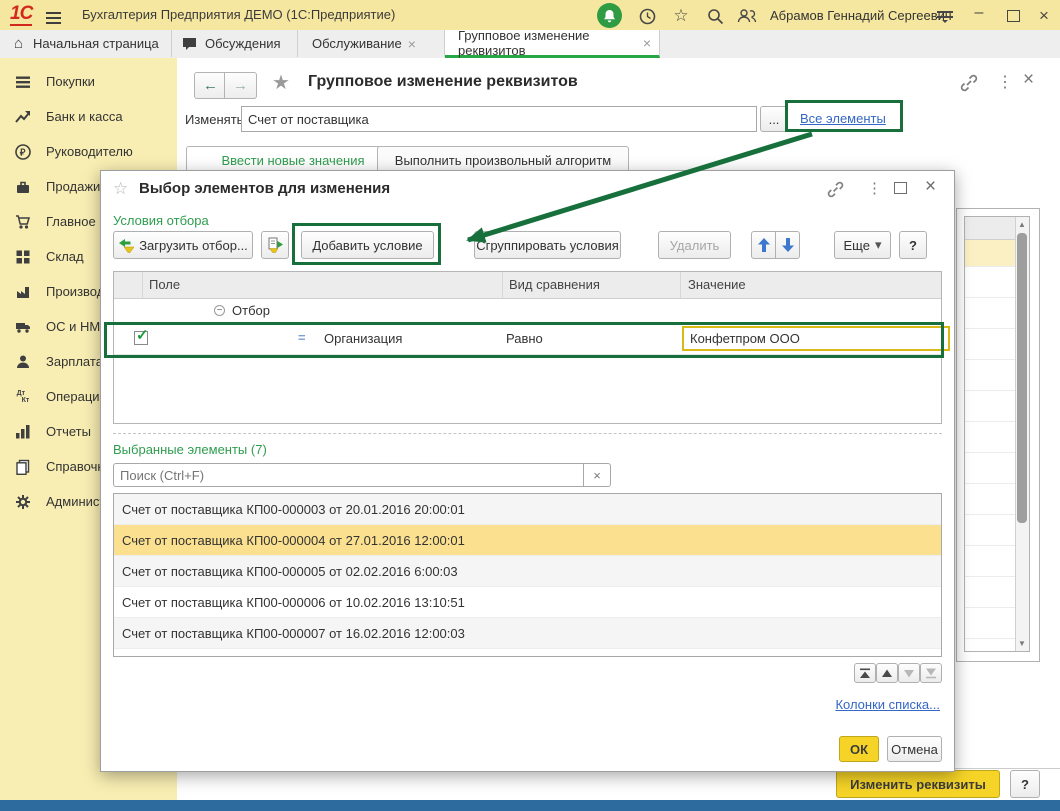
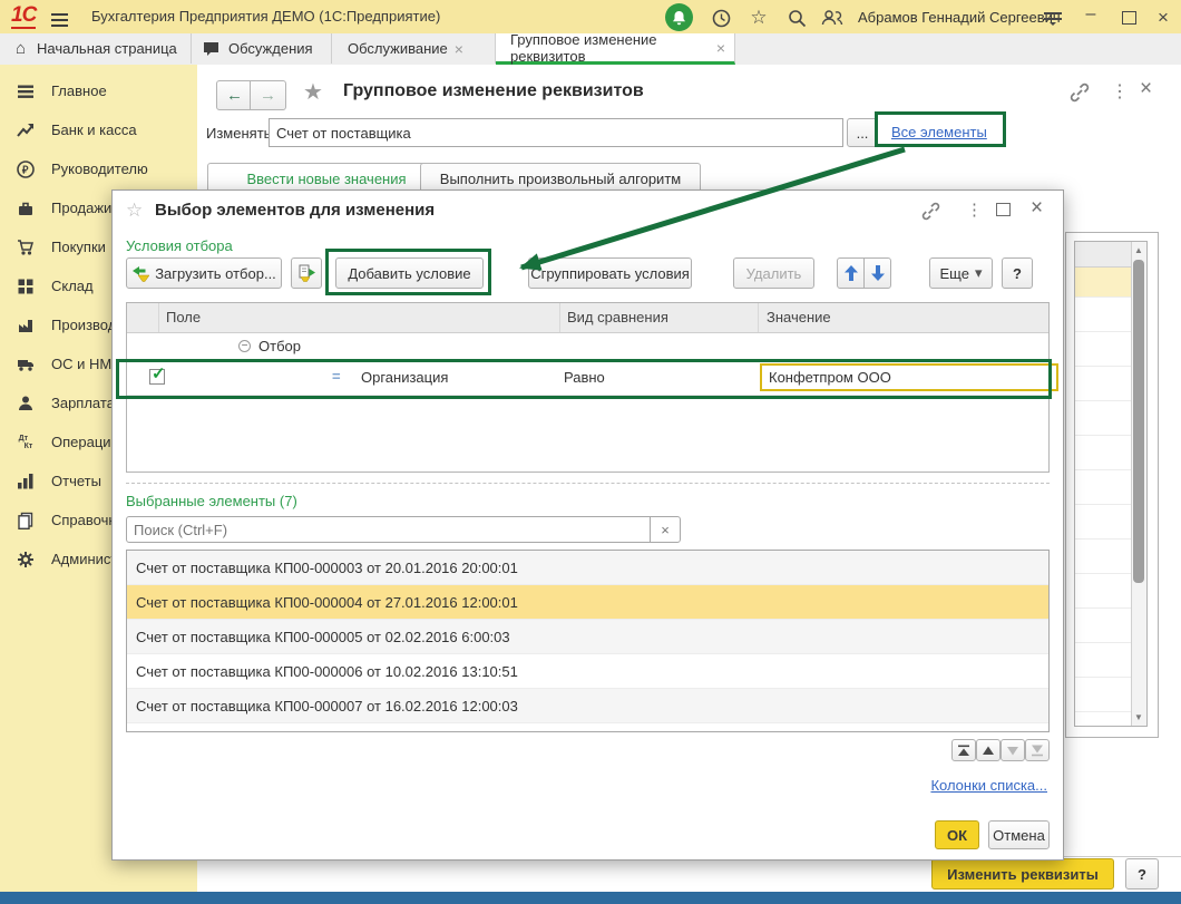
  1С
  Бухгалтерия Предприятия ДЕМО (1С:Предприятие)
  ☆
  Абрамов Геннадий Сергеевич
  –
  ×
  ⌂
  Начальная страница
  Обсуждения
  Обслуживание
  ×
  Групповое изменение реквизитов
  ×
- Покупки
+ Главное
  Банк и касса
  ₽
  Руководителю
  Продажи
- Главное
+ Покупки
  Склад
  ОС и НМ
  Зарплат
  Операци
  Отчеты
  ←
  →
  ★
  Групповое изменение реквизитов
  ⋮
  ×
  Изменят
  Счет от поставщика
  ...
  Все элементы
  Ввести новые значения
  Выполнить произвольный алгоритм
  Изменить реквизиты
  ?
  ▲
  ▼
  ☆
  Выбор элементов для изменения
  ⋮
  ×
  Условия отбора
  Загрузить отбор...
  Добавить условие
  Сгруппировать условия
  Удалить
  Еще
  ▾
  ?
  Поле
  Вид сравнения
  Значение
  −
  Отбор
  ✓
  =
  Организация
  Равно
  Конфетпром ООО
  Выбранные элементы (7)
  Поиск (Ctrl+F)
  ×
  Счет от поставщика КП00-000003 от 20.01.2016 20:00:01
  Счет от поставщика КП00-000004 от 27.01.2016 12:00:01
  Счет от поставщика КП00-000005 от 02.02.2016 6:00:03
  Счет от поставщика КП00-000006 от 10.02.2016 13:10:51
  Счет от поставщика КП00-000007 от 16.02.2016 12:00:03
  Колонки списка...
  ОК
  Отмена
